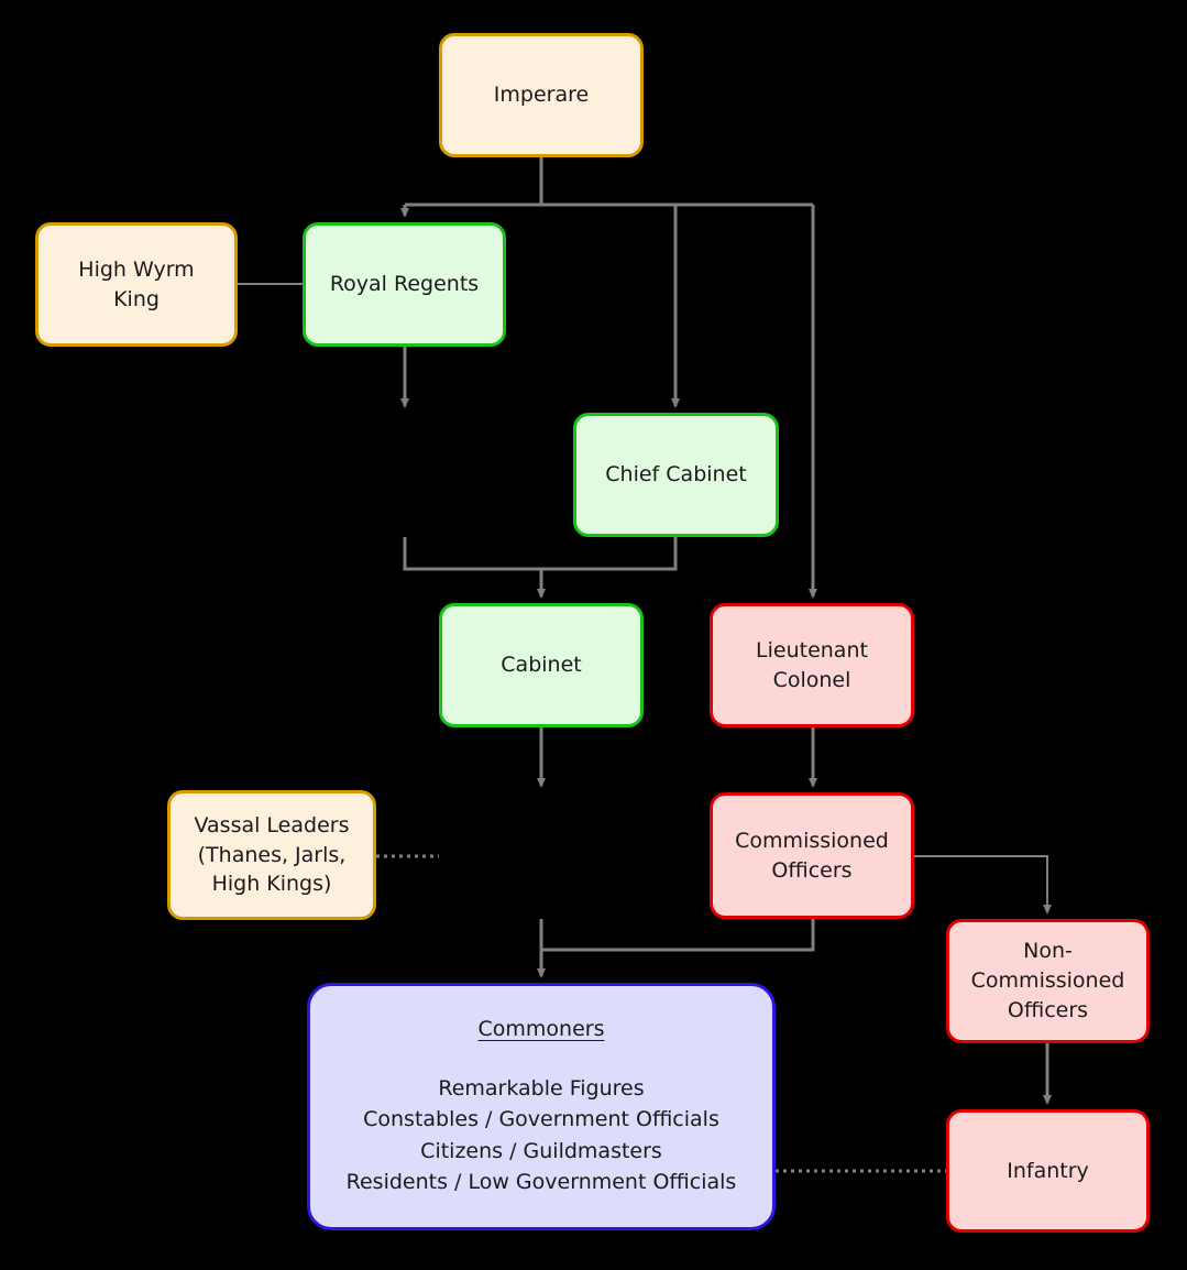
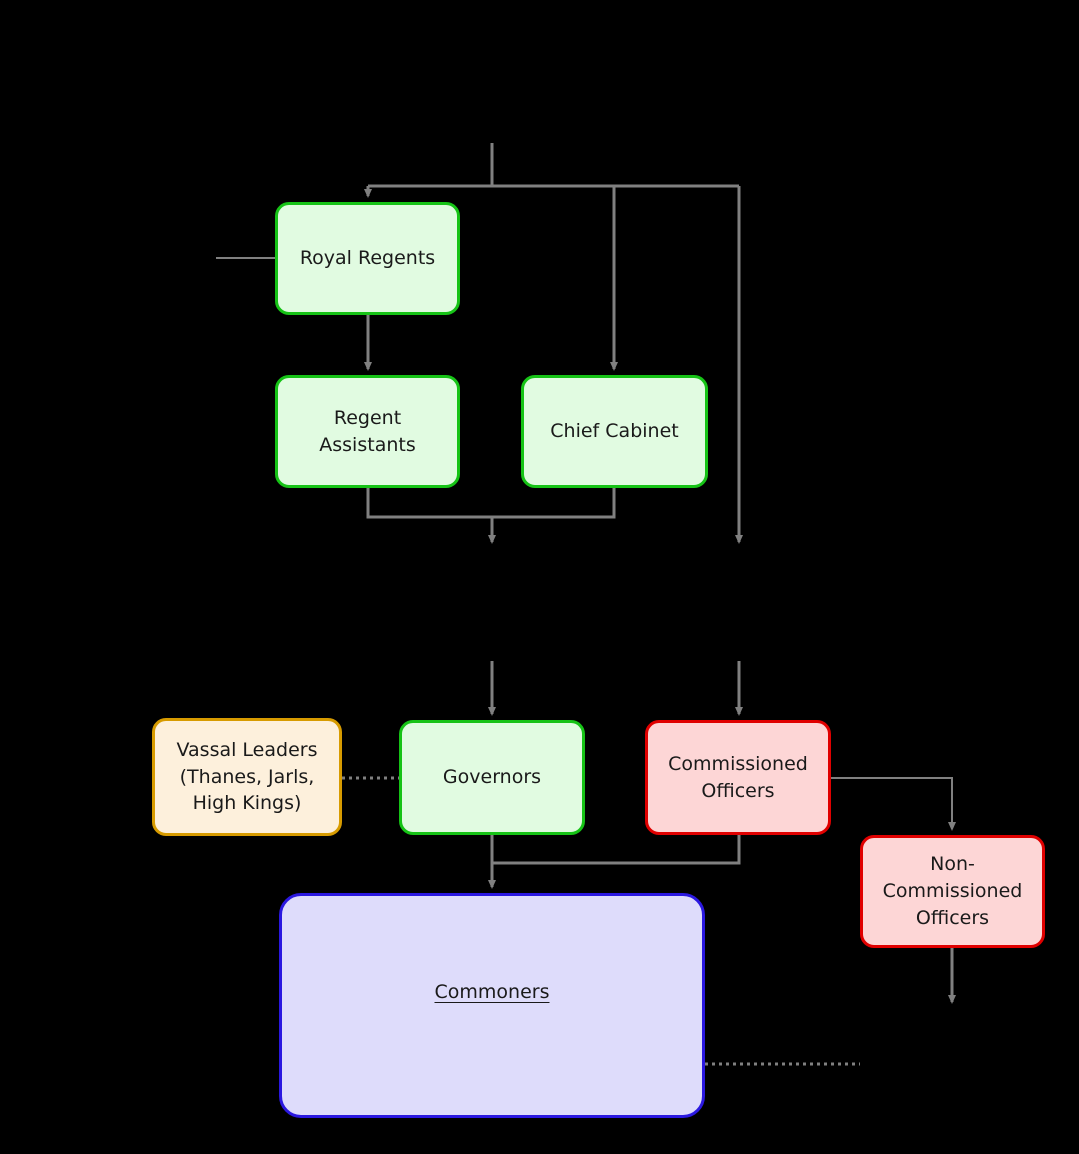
- Imperare
- High Wyrm
- King
  Royal Regents
+ Regent
+ Assistants
  Chief Cabinet
- Cabinet
- Lieutenant
- Colonel
  Vassal Leaders
  (Thanes, Jarls,
  High Kings)
+ Governors
  Commissioned
  Officers
  Non-
  Commissioned
  Officers
  Commoners
- Remarkable Figures
- Constables / Government Officials
- Citizens / Guildmasters
- Residents / Low Government Officials
- Infantry
